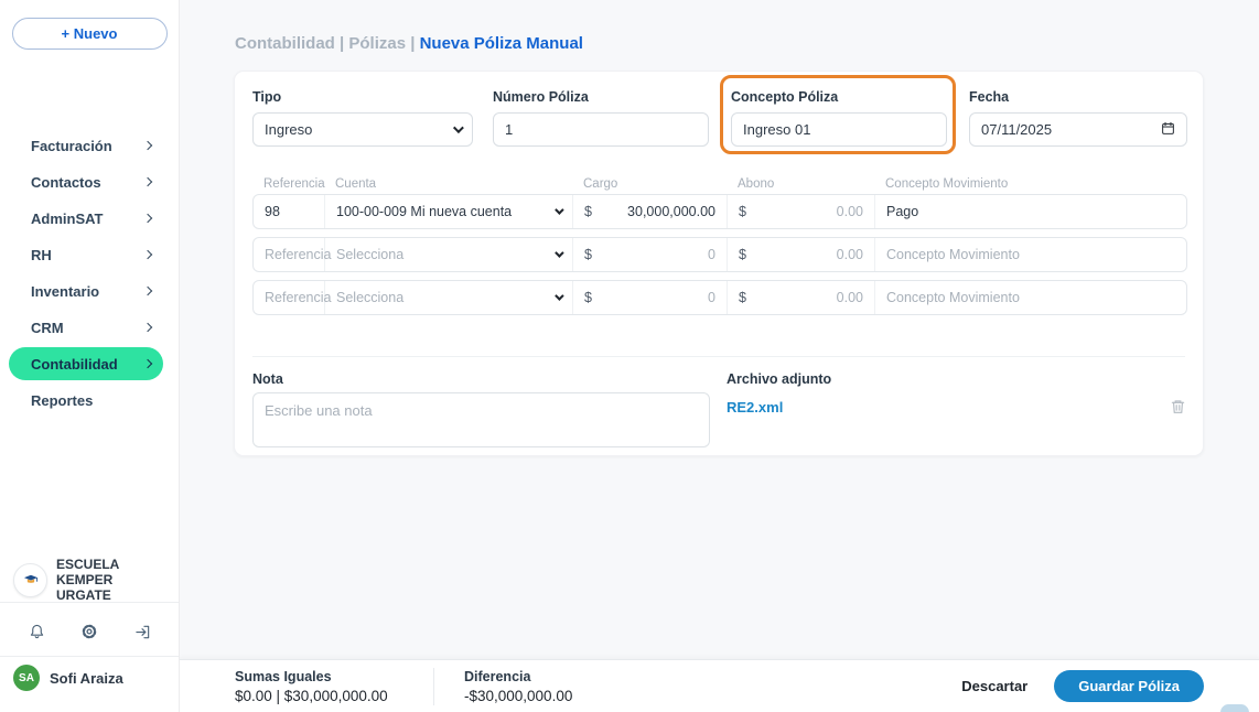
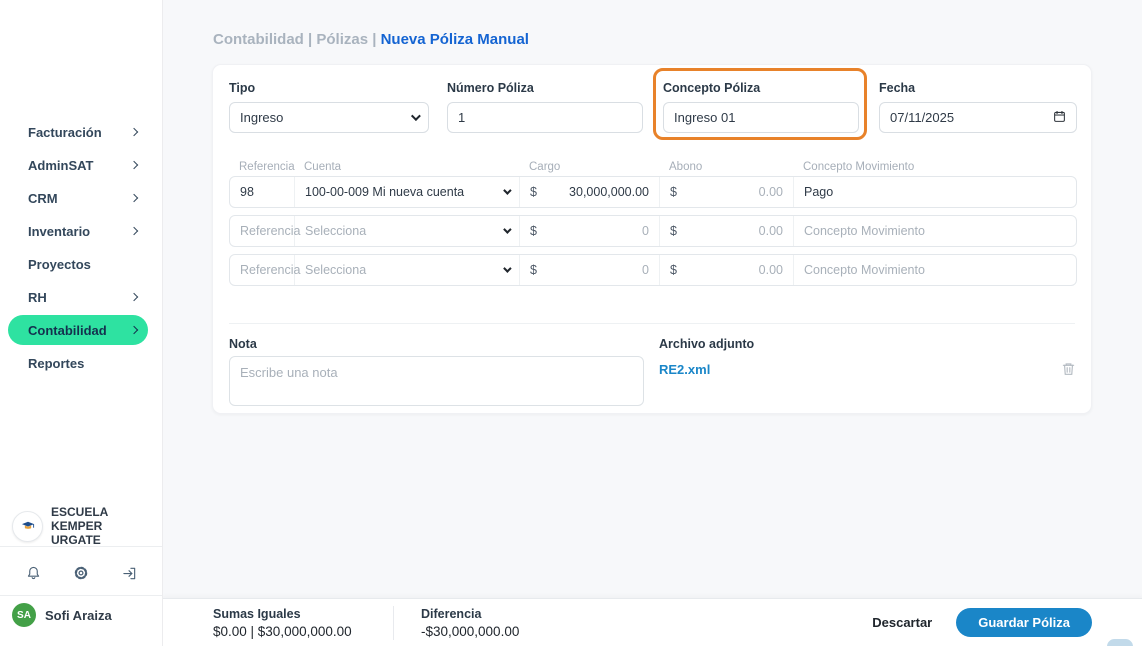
- + Nuevo
  Facturación
- Contactos
  AdminSAT
- RH
+ CRM
  Inventario
+ Proyectos
- CRM
+ RH
  Contabilidad
  Reportes
  ESCUELA KEMPER URGATE
  SA
  Sofi Araiza
  Contabilidad | Pólizas | Nueva Póliza Manual
  Tipo
  Ingreso
  Número Póliza
  1
  Concepto Póliza
  Ingreso 01
  Fecha
  07/11/2025
  Referencia
  Cuenta
  Cargo
  Abono
  Concepto Movimiento
  98
  100-00-009 Mi nueva cuenta
  $
  30,000,000.00
  $
  0.00
  Pago
  Referencia
  Selecciona
  $
  0
  $
  0.00
  Concepto Movimiento
  Referencia
  Selecciona
  $
  0
  $
  0.00
  Concepto Movimiento
  Nota
  Escribe una nota
  Archivo adjunto
  RE2.xml
  Sumas Iguales
  $0.00 | $30,000,000.00
  Diferencia
  -$30,000,000.00
  Descartar
  Guardar Póliza
